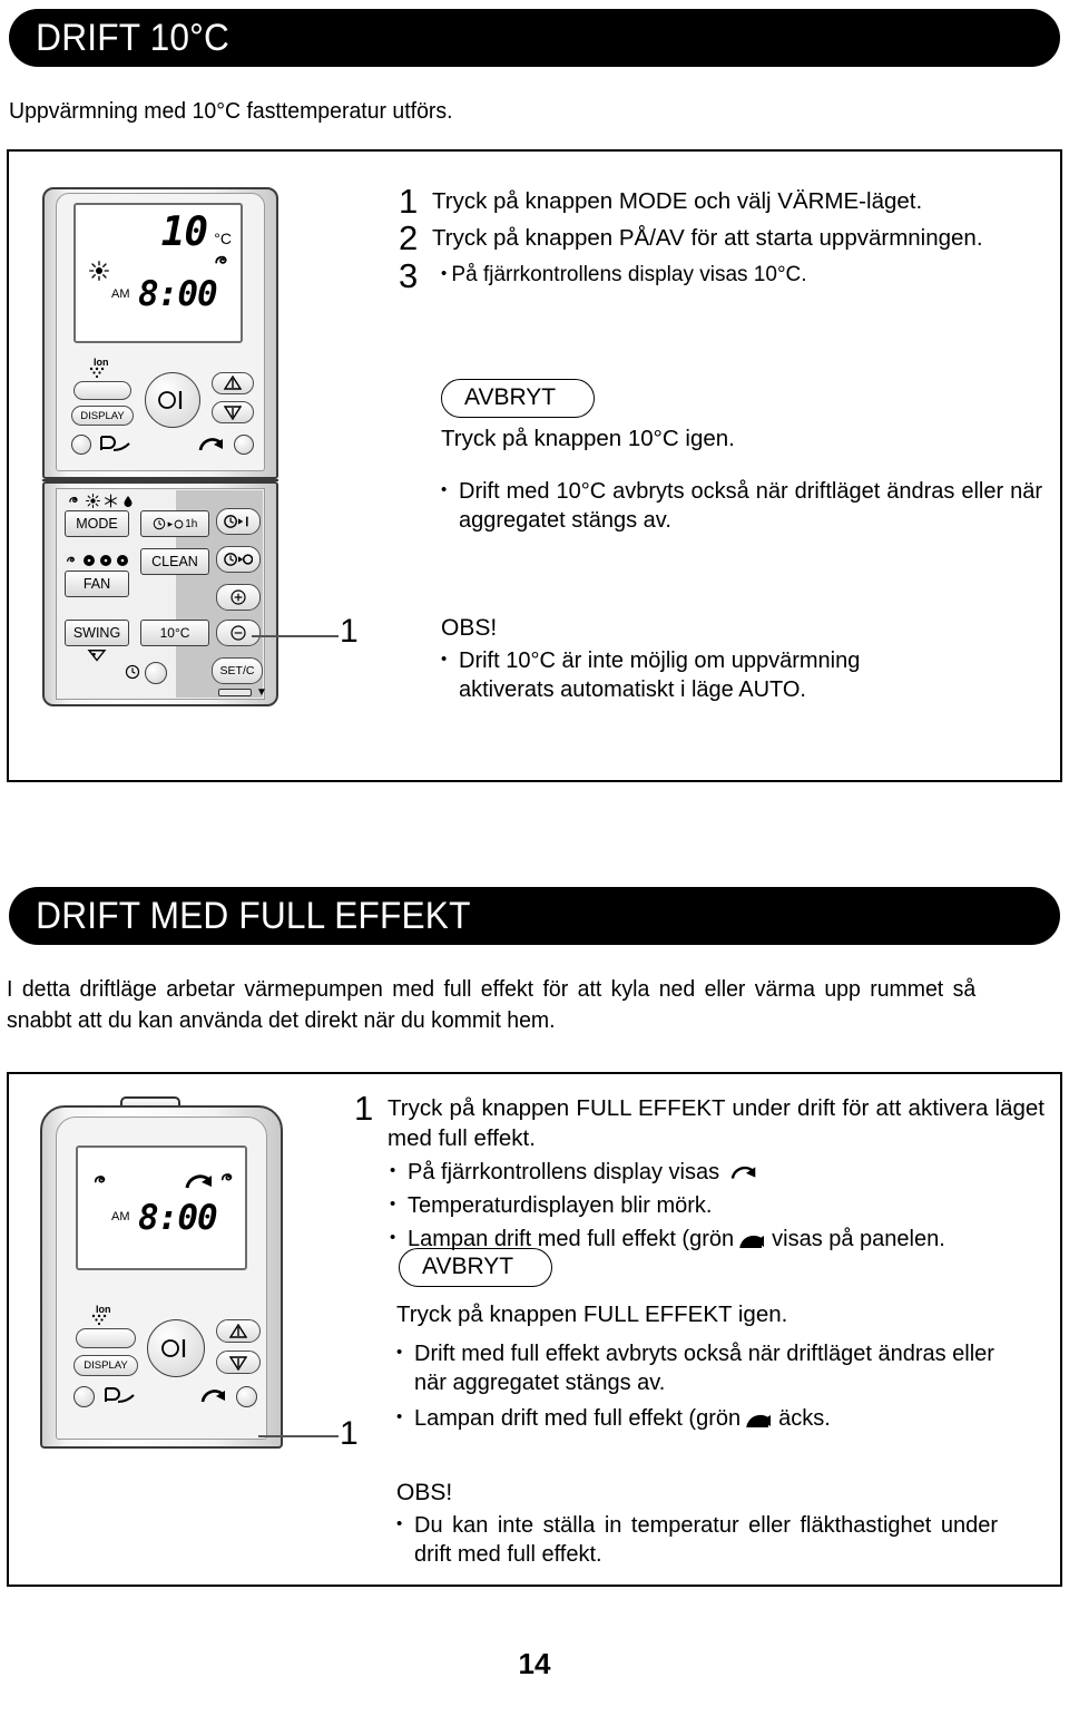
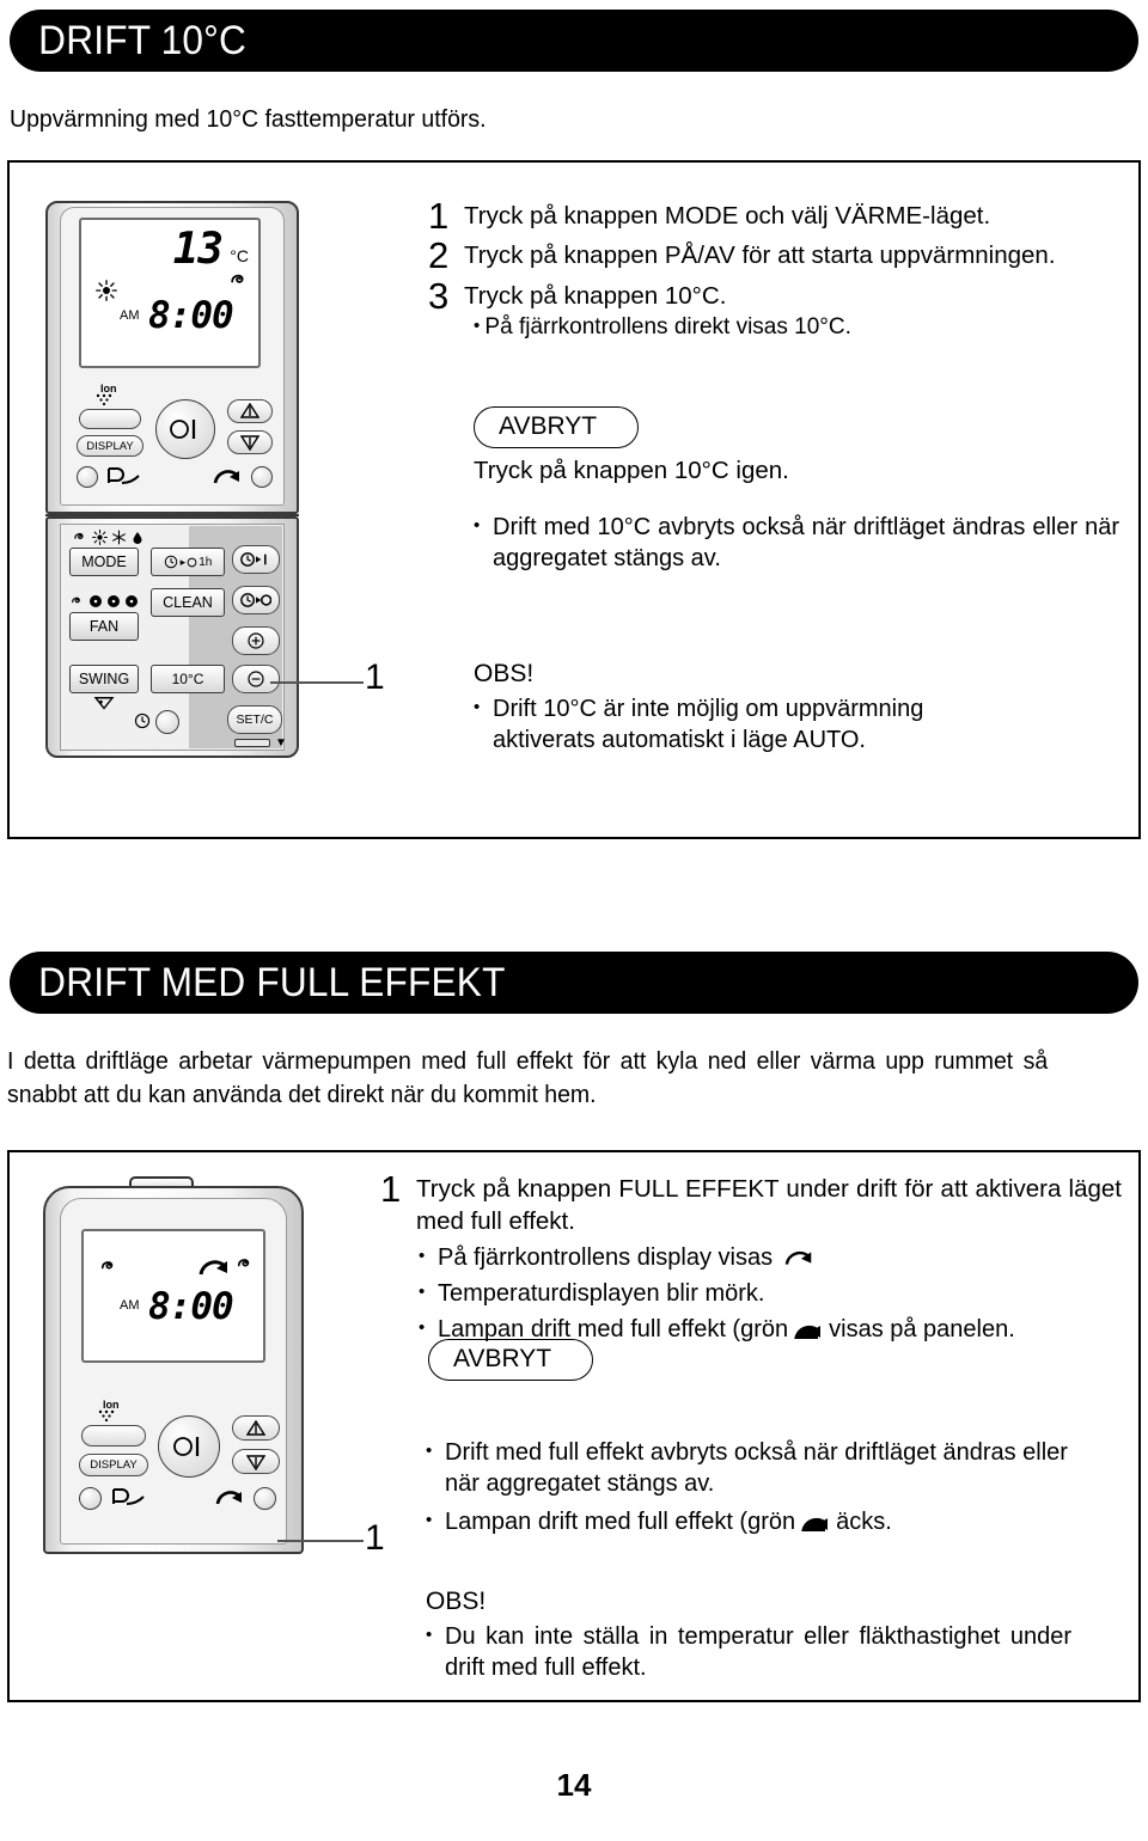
  DRIFT 10°C
  Uppvärmning med 10°C fasttemperatur utförs.
- 10
+ 13
  °C
  AM
  8:00
  Ion
  DISPLAY
  MODE
  ▸
  1h
  CLEAN
  FAN
  SWING
  10°C
  SET/C
  ▼
  1
  1
  Tryck på knappen MODE och välj VÄRME-läget.
  2
  Tryck på knappen PÅ/AV för att starta uppvärmningen.
  3
+ Tryck på knappen 10°C.
- På fjärrkontrollens display visas 10°C.
+ På fjärrkontrollens direkt visas 10°C.
  AVBRYT
  Tryck på knappen 10°C igen.
  •
  Drift med 10°C avbryts också när driftläget ändras eller när aggregatet stängs av.
  OBS!
  •
  Drift 10°C är inte möjlig om uppvärmning aktiverats automatiskt i läge AUTO.
  DRIFT MED FULL EFFEKT
  I detta driftläge arbetar värmepumpen med full effekt för att kyla ned eller värma upp rummet så snabbt att du kan använda det direkt när du kommit hem.
  AM
  8:00
  Ion
  DISPLAY
  1
  1
  Tryck på knappen FULL EFFEKT under drift för att aktivera läget med full effekt.
  •
  På fjärrkontrollens display visas
  •
  Temperaturdisplayen blir mörk.
  •
  Lampan drift med full effekt (grön
  visas på panelen.
  AVBRYT
- Tryck på knappen FULL EFFEKT igen.
  •
  Drift med full effekt avbryts också när driftläget ändras eller när aggregatet stängs av.
  •
  Lampan drift med full effekt (grön
  äcks.
  OBS!
  •
  Du kan inte ställa in temperatur eller fläkthastighet under drift med full effekt.
  14
